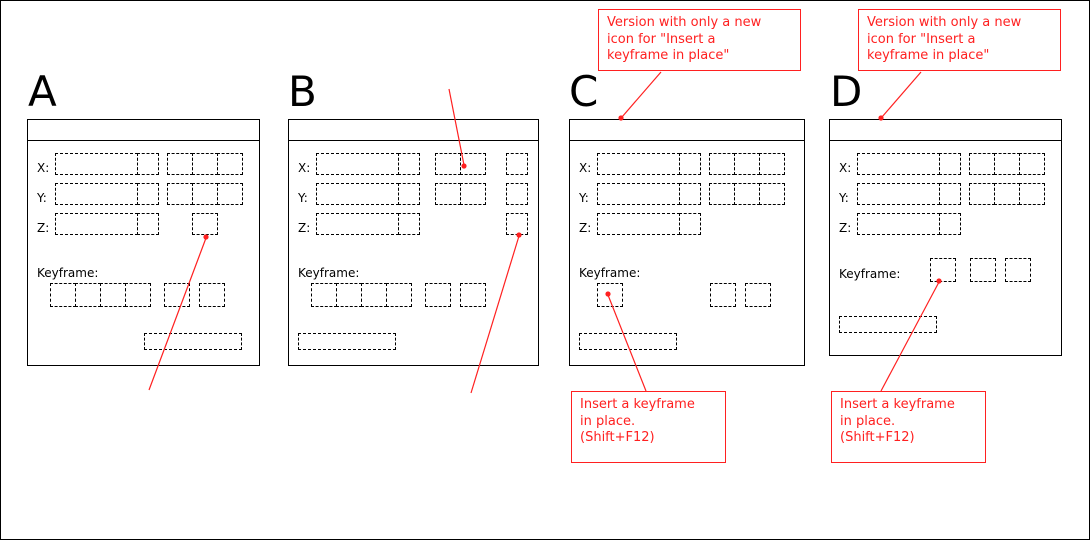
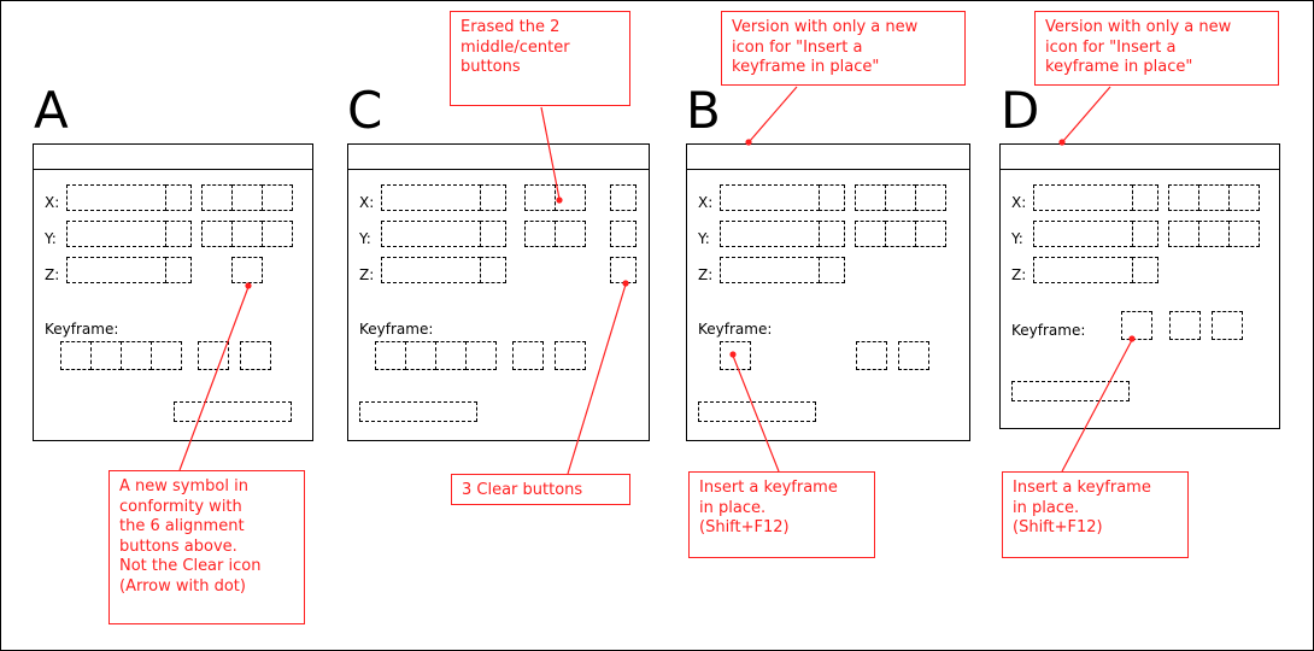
  A
  X:
  Y:
  Z:
  Keyframe:
- B
+ C
  X:
  Y:
  Z:
  Keyframe:
- C
+ B
  X:
  Y:
  Z:
  Keyframe:
  D
  X:
  Y:
  Z:
  Keyframe:
+ Erased the 2
+ middle/center
+ buttons
  Version with only a new
  icon for "Insert a
  keyframe in place"
  Version with only a new
  icon for "Insert a
  keyframe in place"
+ A new symbol in
+ conformity with
+ the 6 alignment
+ buttons above.
+ Not the Clear icon
+ (Arrow with dot)
+ 3 Clear buttons
  Insert a keyframe
  in place.
  (Shift+F12)
  Insert a keyframe
  in place.
  (Shift+F12)
